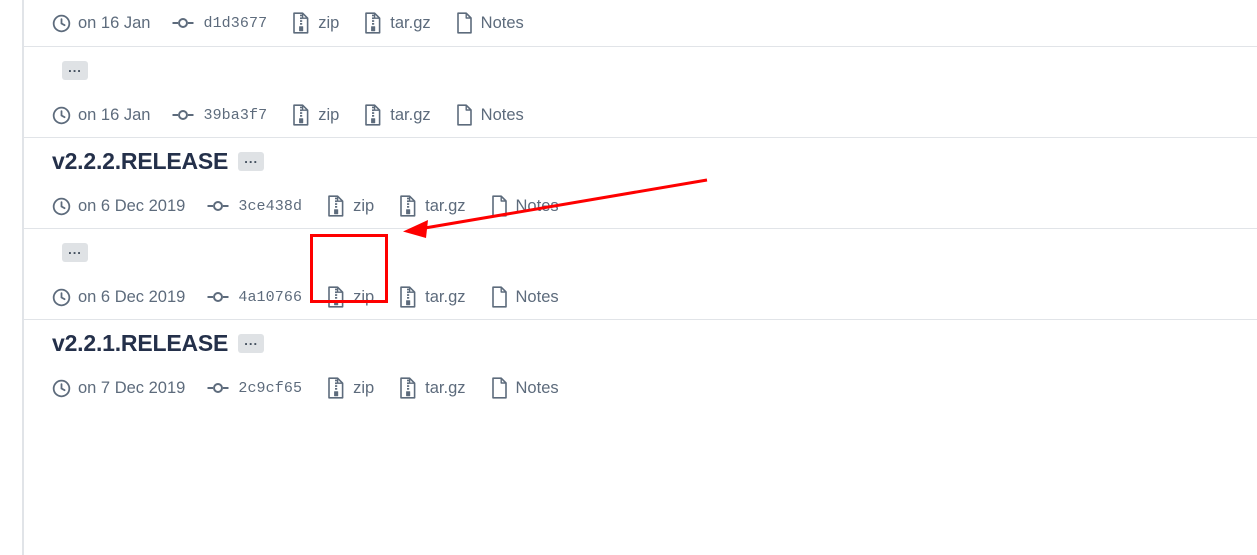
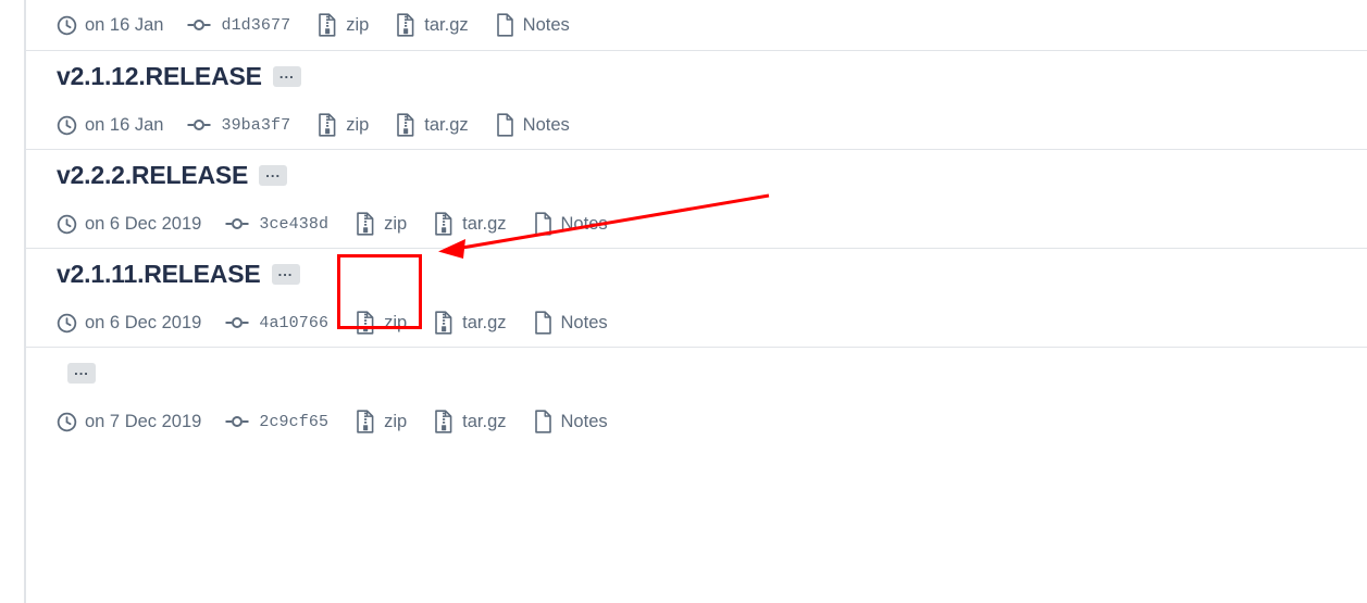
  on 16 Jan
  d1d3677
  zip
  tar.gz
  Notes
+ v2.1.12.RELEASE
  ...
  on 16 Jan
  39ba3f7
  zip
  tar.gz
  Notes
  v2.2.2.RELEASE
  ...
  on 6 Dec 2019
  3ce438d
  zip
  tar.gz
  Note
+ v2.1.11.RELEASE
  ...
  on 6 Dec 2019
  4a10766
  zip
  tar.gz
  Notes
- v2.2.1.RELEASE
  ...
  on 7 Dec 2019
  2c9cf65
  zip
  tar.gz
  Notes
